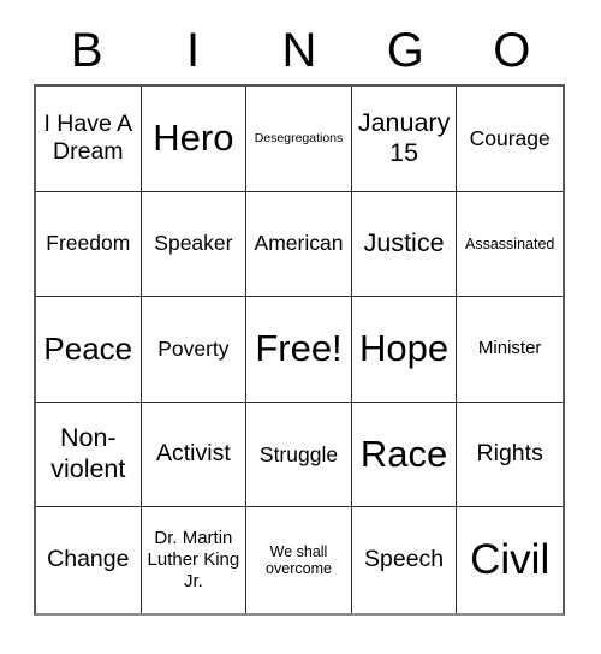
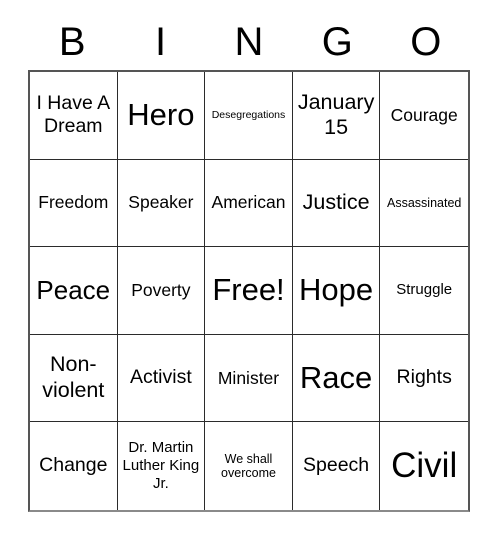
  B
  I
  N
  G
  O
  I Have A Dream
  Hero
  Desegregations
  January 15
  Courage
  Freedom
  Speaker
  American
  Justice
  Assassinated
  Peace
  Poverty
  Free!
  Hope
- Minister
+ Struggle
  Non-violent
  Activist
- Struggle
+ Minister
  Race
  Rights
  Change
  Dr. Martin Luther King Jr.
  We shall overcome
  Speech
  Civil
